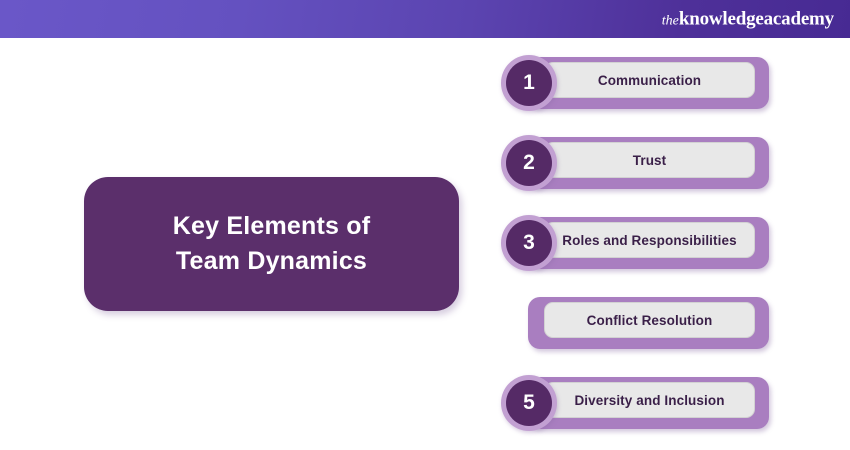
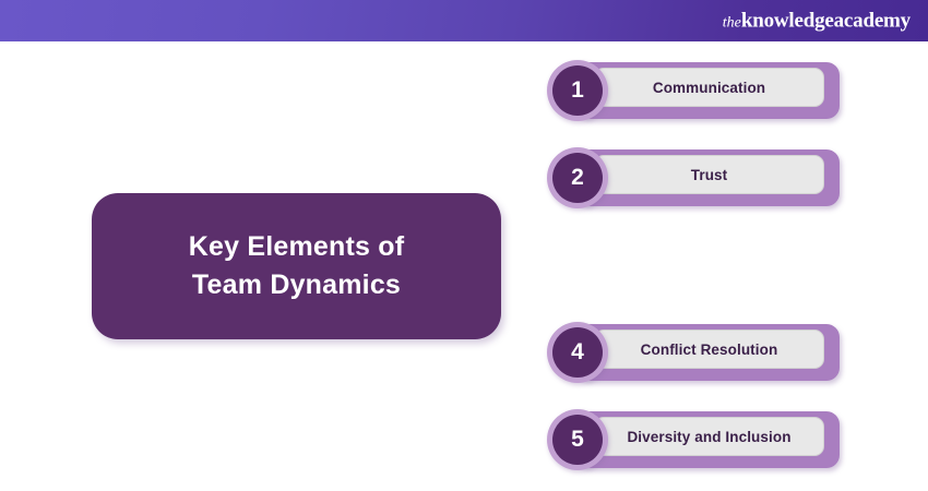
  theknowledgeacademy
  Key Elements of
  Team Dynamics
  Communication
  1
  Trust
  2
- Roles and Responsibilities
- 3
  Conflict Resolution
+ 4
  Diversity and Inclusion
  5
